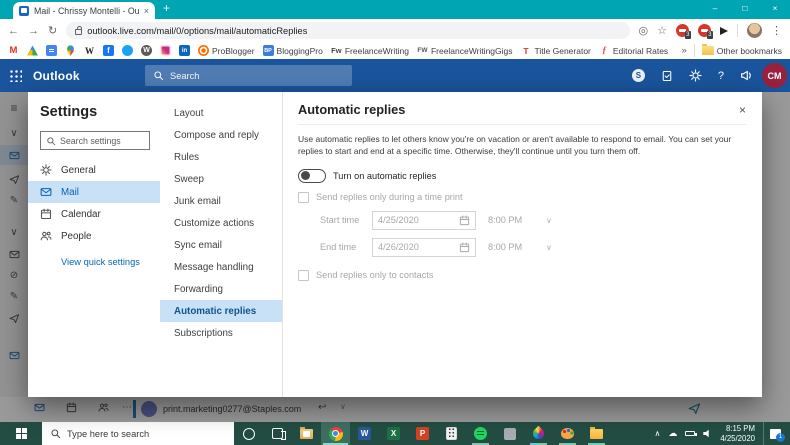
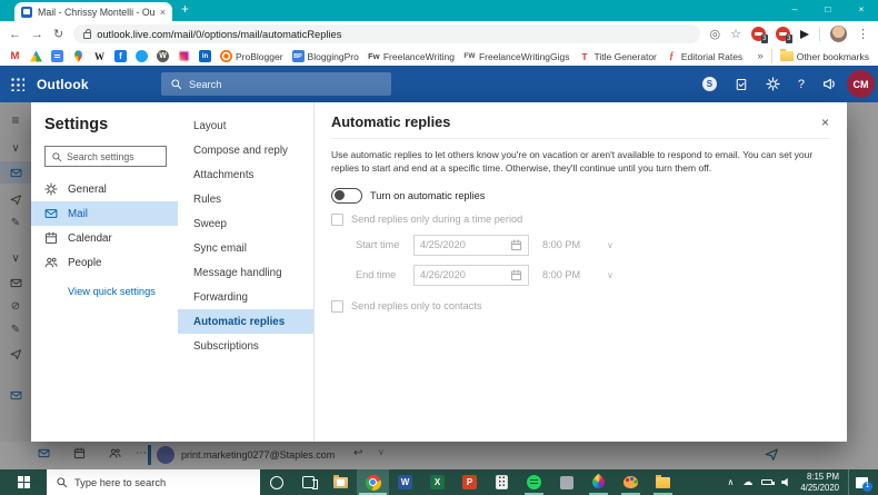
  Mail - Chrissy Montelli - Ou
  ×
  +
  –
  □
  ×
  ←
  →
  ↻
  outlook.live.com/mail/0/options/mail/automaticReplies
  ◎
  ☆
  ⋮
  M
  W
  f
  ProBlogger
  BloggingPro
  Fw
  FreelanceWriting
  FreelanceWritingGigs
  T
  Title Generator
  ƒ
  Editorial Rates
  »
  Other bookmarks
  Outlook
  Search
  S
  ?
  CM
  ≡
  ∨
  ✎
  ∨
  ⊘
  ✎
  ⋯
  print.marketing0277@Staples.com
  ↩
  ∨
  Settings
  Search settings
  General
  Mail
  Calendar
  People
  View quick settings
  Layout
  Compose and reply
+ Attachments
  Rules
  Sweep
- Junk email
- Customize actions
  Sync email
  Message handling
  Forwarding
  Automatic replies
  Subscriptions
  Automatic replies
  ×
  Use automatic replies to let others know you're on vacation or aren't available to respond to email. You can set your replies to start and end at a specific time. Otherwise, they'll continue until you turn them off.
  Turn on automatic replies
- Send replies only during a time print
+ Send replies only during a time period
  Start time
  4/25/2020
  8:00 PM
  ∨
  End time
  4/26/2020
  8:00 PM
  ∨
  Send replies only to contacts
  Type here to search
  W
  X
  P
  ∧
  ☁
  8:15 PM
  4/25/2020
